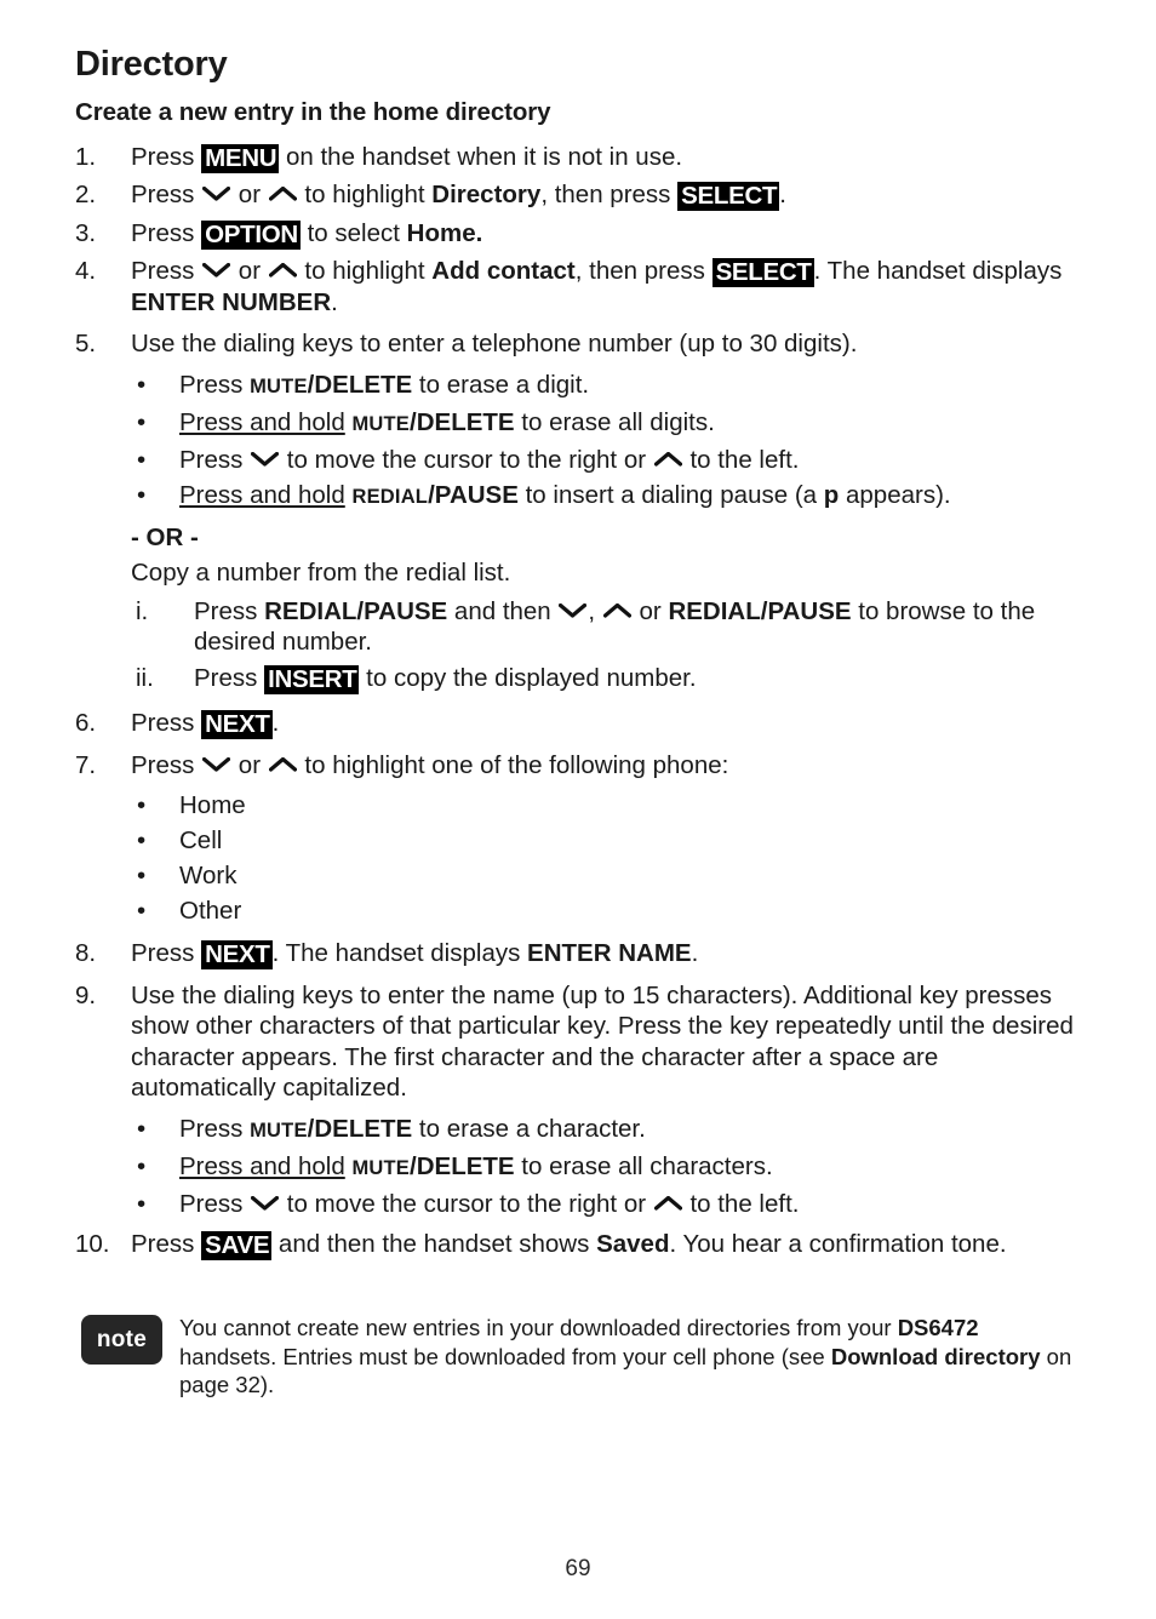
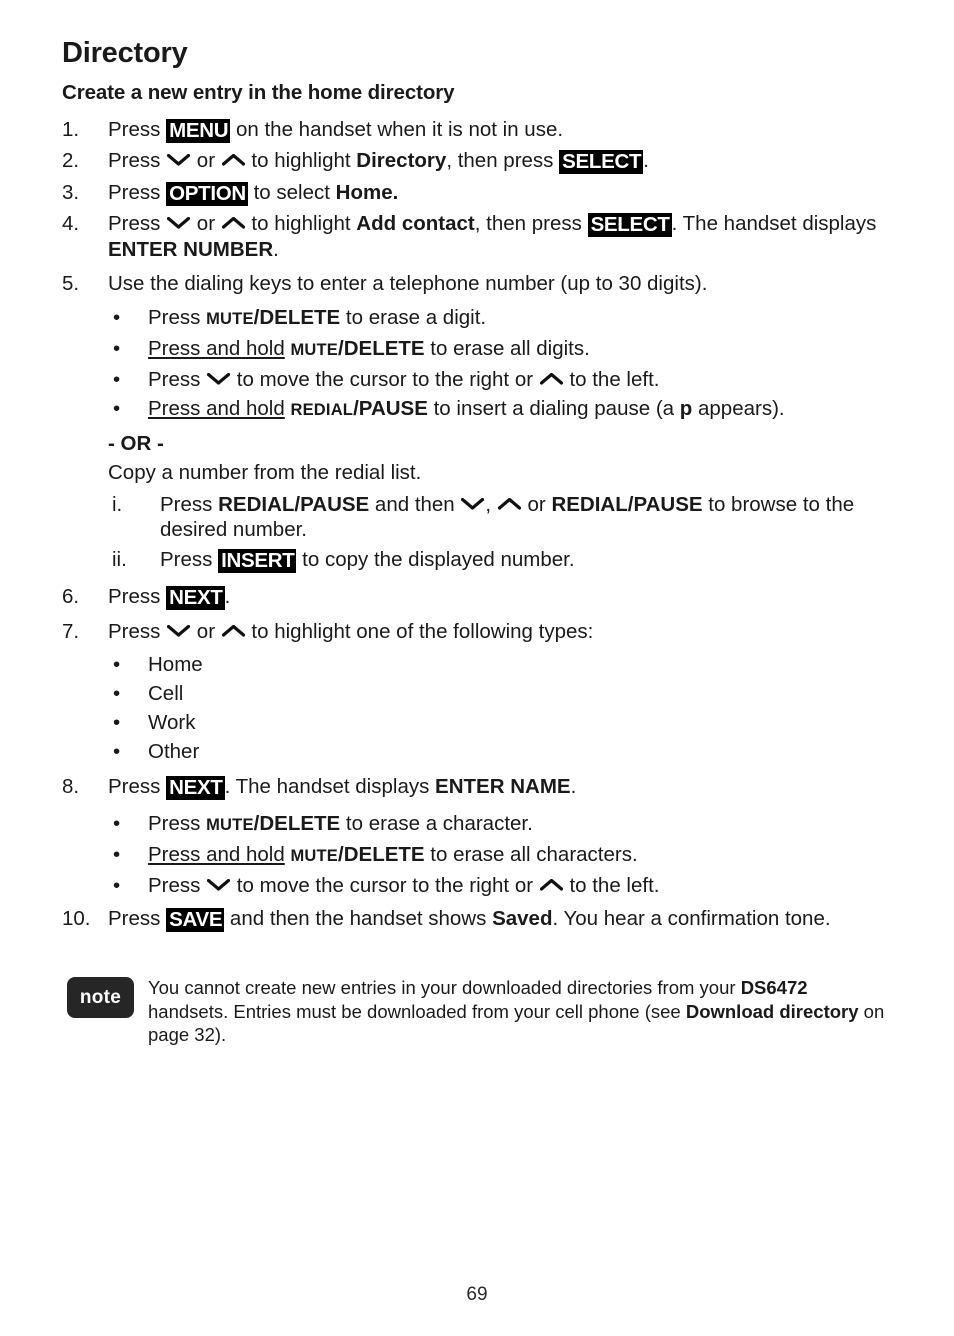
  Directory
  Create a new entry in the home directory
  1.
  Press MENU on the handset when it is not in use.
  2.
  Press or to highlight Directory, then press SELECT.
  3.
  Press OPTION to select Home.
  4.
  Press or to highlight Add contact, then press SELECT. The handset displays ENTER NUMBER.
  5.
  Use the dialing keys to enter a telephone number (up to 30 digits).
  •
  Press MUTE/DELETE to erase a digit.
  •
  Press and hold MUTE/DELETE to erase all digits.
  •
  Press to move the cursor to the right or to the left.
  •
  Press and hold REDIAL/PAUSE to insert a dialing pause (a p appears).
  - OR -
  Copy a number from the redial list.
  i.
  Press REDIAL/PAUSE and then , or REDIAL/PAUSE to browse to the desired number.
  ii.
  Press INSERT to copy the displayed number.
  6.
  Press NEXT.
  7.
- Press or to highlight one of the following phone:
+ Press or to highlight one of the following types:
  •
  Home
  •
  Cell
  •
  Work
  •
  Other
  8.
  Press NEXT. The handset displays ENTER NAME.
- 9.
- Use the dialing keys to enter the name (up to 15 characters). Additional key presses show other characters of that particular key. Press the key repeatedly until the desired character appears. The first character and the character after a space are automatically capitalized.
  •
  Press MUTE/DELETE to erase a character.
  •
  Press and hold MUTE/DELETE to erase all characters.
  •
  Press to move the cursor to the right or to the left.
  10.
  Press SAVE and then the handset shows Saved. You hear a confirmation tone.
  note
  You cannot create new entries in your downloaded directories from your DS6472 handsets. Entries must be downloaded from your cell phone (see Download directory on page 32).
  69
